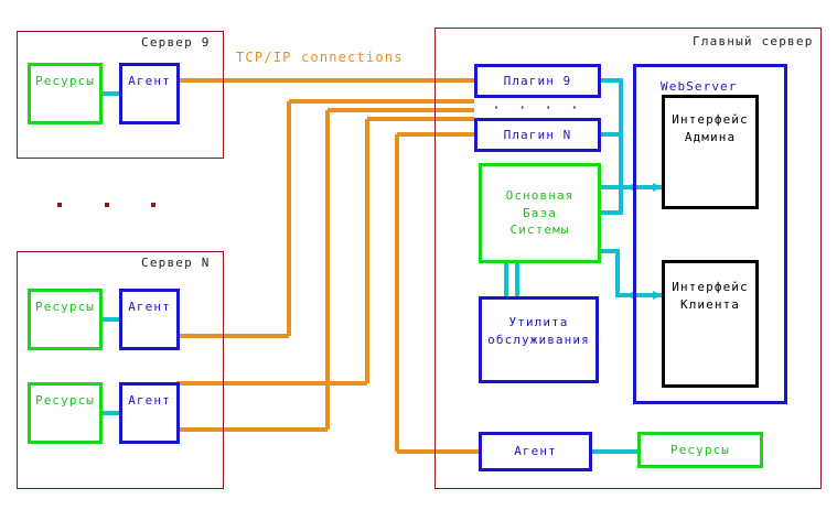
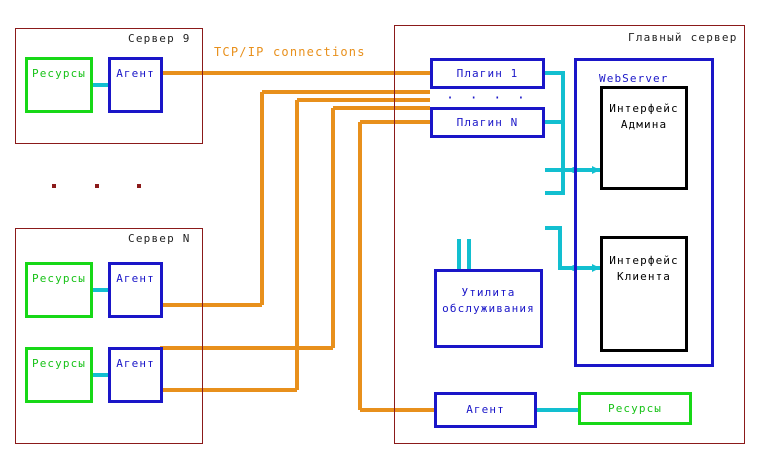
  Сервер 9
  Сервер N
  Главный сервер
  TCP/IP connections
  Ресурсы
  Агент
  Ресурсы
  Агент
  Ресурсы
  Агент
- Плагин 9
+ Плагин 1
  · · · ·
  Плагин N
- Основная
- База
- Системы
  Утилита
  обслуживания
  WebServer
  Интерфейс
  Админа
  Интерфейс
  Клиента
  Агент
  Ресурсы
